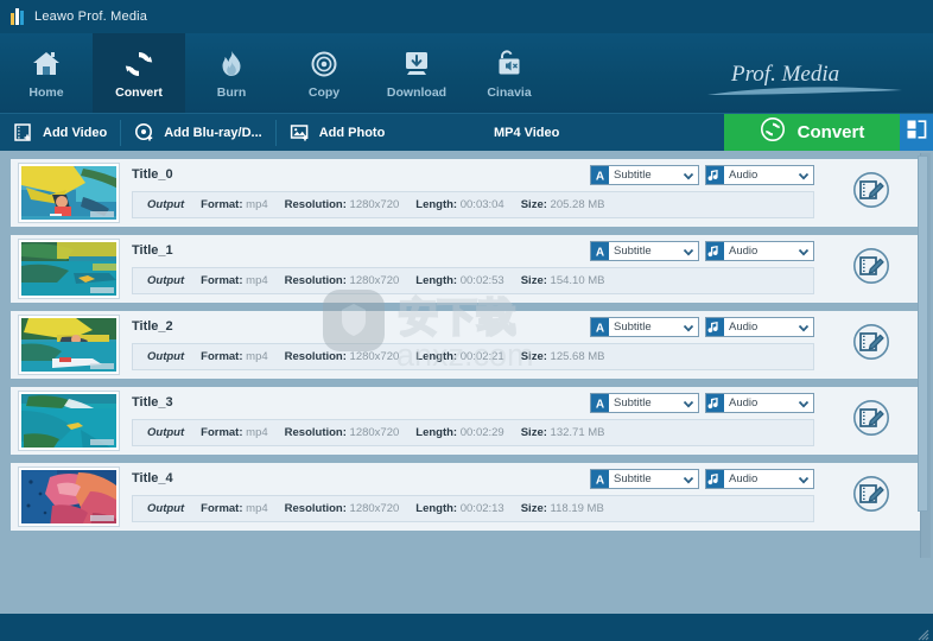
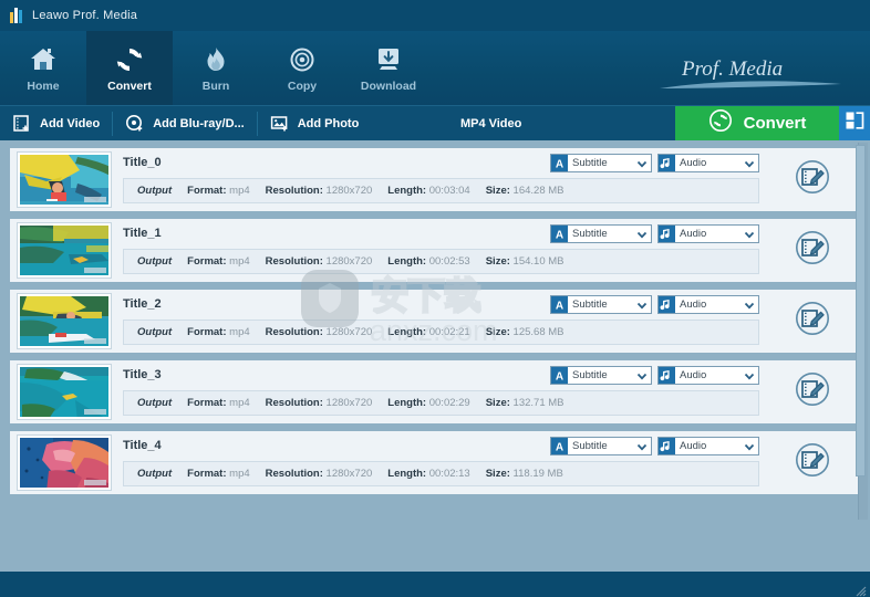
  Leawo Prof. Media
  Home
  Convert
  Burn
  Copy
  Download
- Cinavia
  Prof. Media
  Add Video
  Add Blu-ray/D...
  Add Photo
  MP4 Video
  Convert
  Title_0
  Output
  Format: mp4
  Resolution: 1280x720
  Length: 00:03:04
- Size: 205.28 MB
+ Size: 164.28 MB
  A
  Subtitle
  Audio
  Title_1
  Output
  Format: mp4
  Resolution: 1280x720
  Length: 00:02:53
  Size: 154.10 MB
  A
  Subtitle
  Audio
  Title_2
  Output
  Format: mp4
  Resolution: 1280x720
  Length: 00:02:21
  Size: 125.68 MB
  A
  Subtitle
  Audio
  Title_3
  Output
  Format: mp4
  Resolution: 1280x720
  Length: 00:02:29
  Size: 132.71 MB
  A
  Subtitle
  Audio
  Title_4
  Output
  Format: mp4
  Resolution: 1280x720
  Length: 00:02:13
  Size: 118.19 MB
  A
  Subtitle
  Audio
  安下载
  anxz.com
